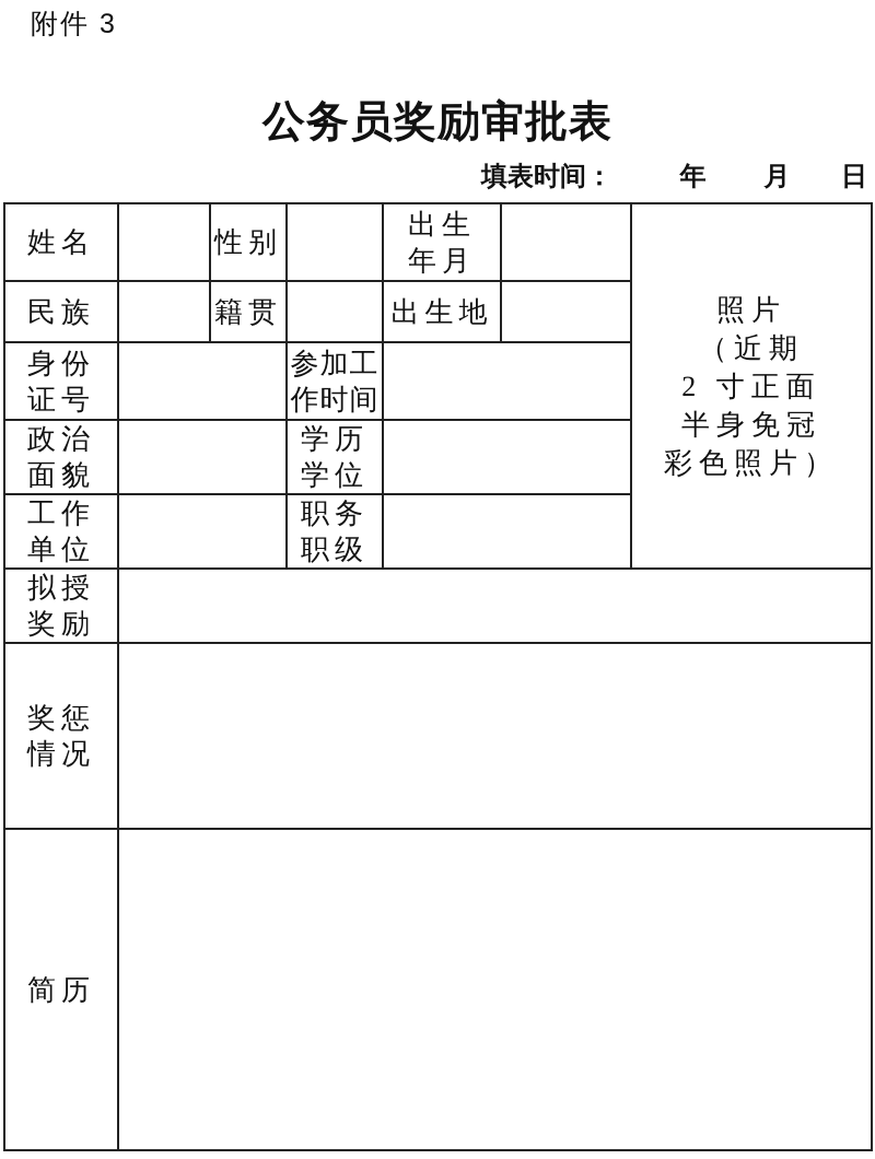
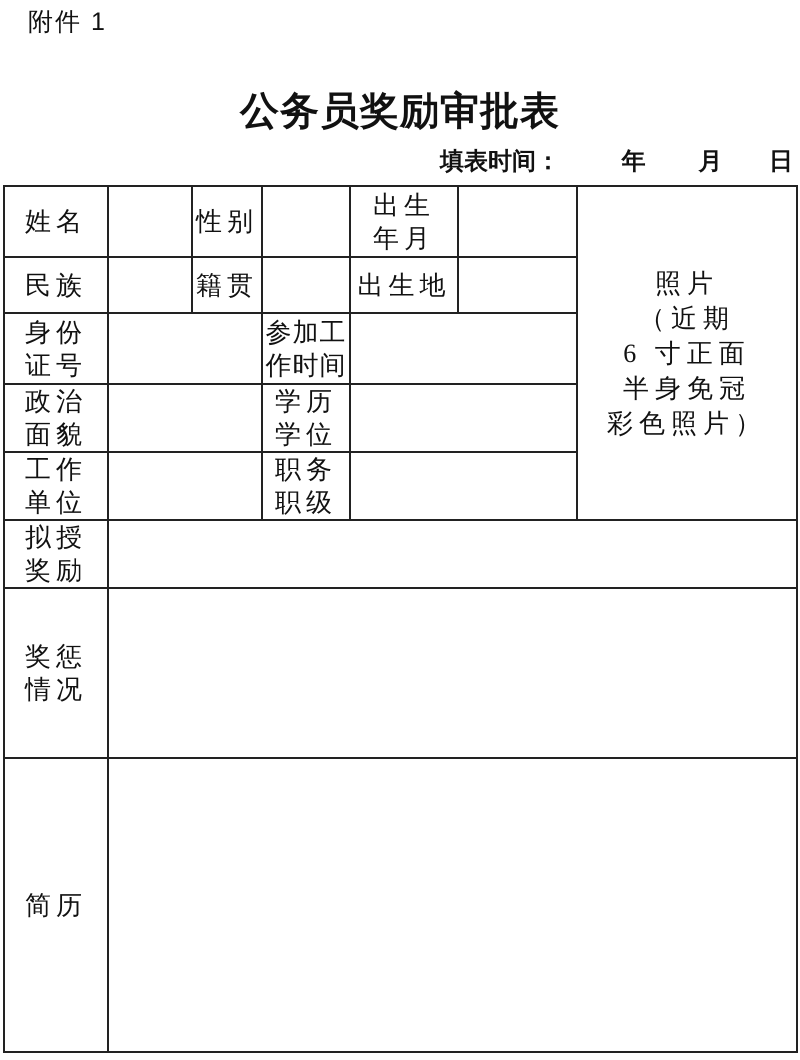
- 附件 3
+ 附件 1
  公务员奖励审批表
  填表时间： 年 月 日
- 姓名		性别		出生 年月		照片 （近期 2 寸正面 半身免冠 彩色照片）
+ 姓名		性别		出生 年月		照片 （近期 6 寸正面 半身免冠 彩色照片）
  民族		籍贯		出生地
  身份 证号		参加工 作时间
  政治 面貌		学历 学位
  工作 单位		职务 职级
  拟授 奖励
  奖惩 情况
  简历
